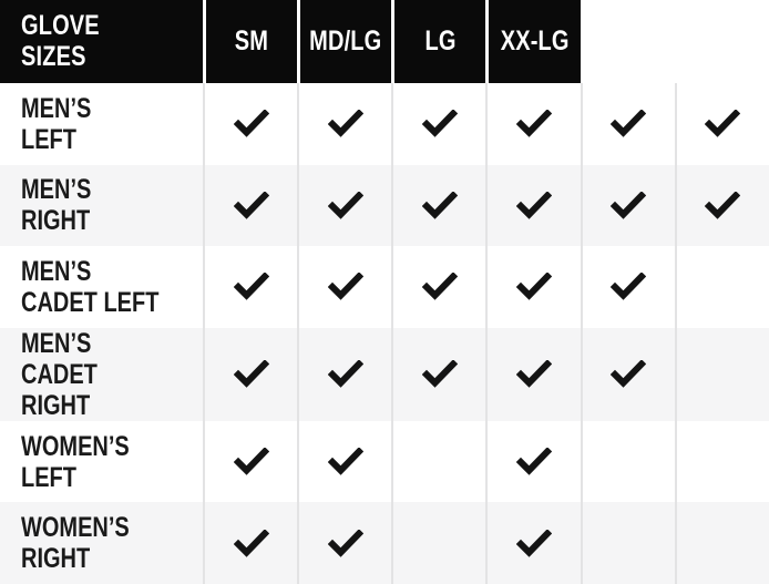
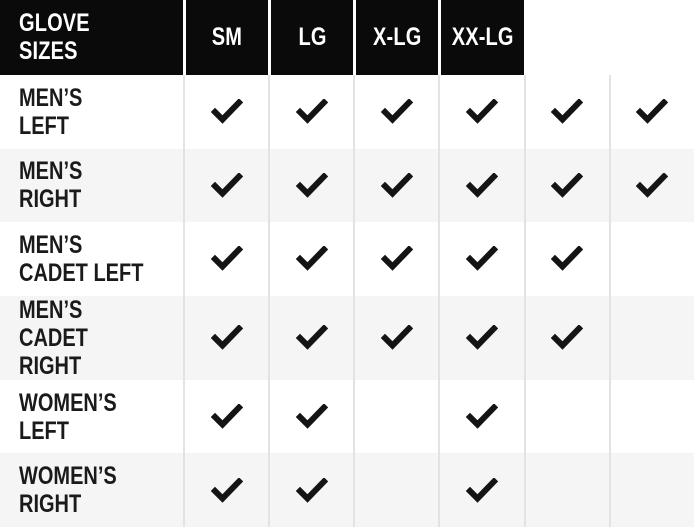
  GLOVE
  SIZES
  SM
- MD/LG
  LG
+ X-LG
  XX-LG
  MEN’S
  LEFT
  MEN’S
  RIGHT
  MEN’S
  CADET LEFT
  MEN’S
  CADET RIGHT
  WOMEN’S
  LEFT
  WOMEN’S
  RIGHT
